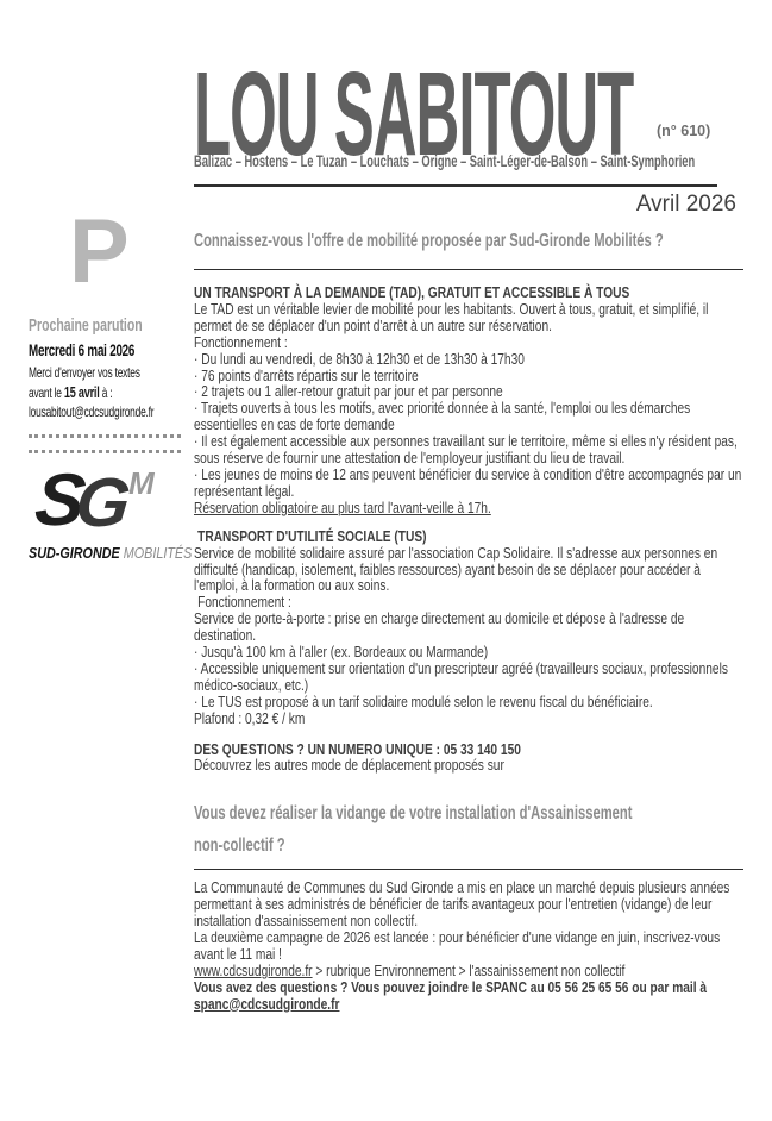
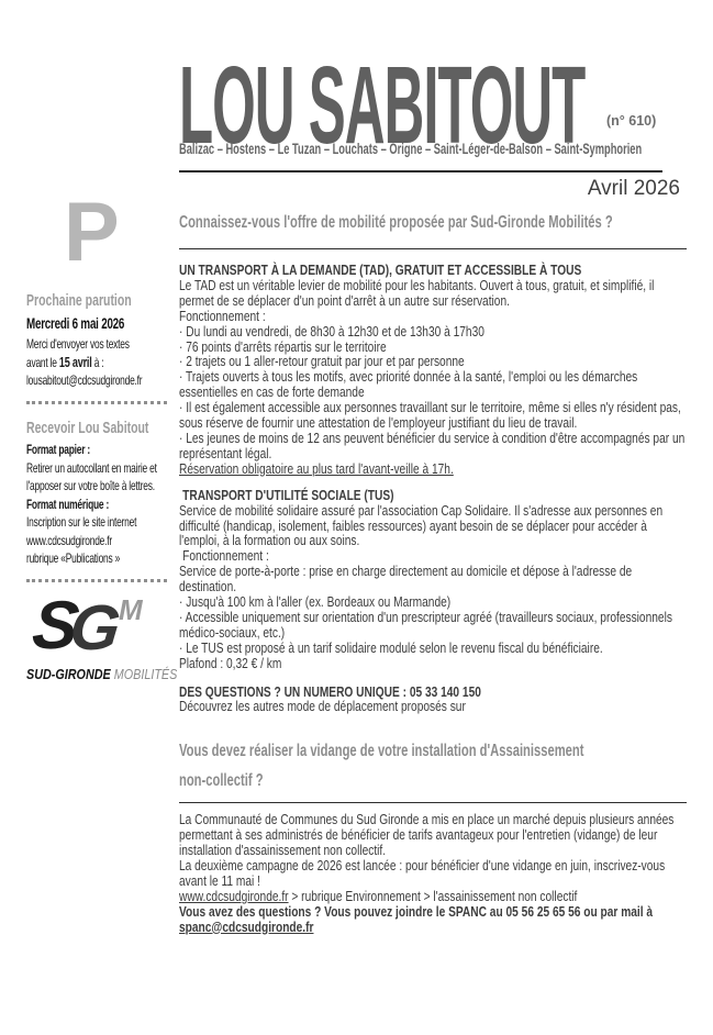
  LOU SABITOUT
  (n° 610)
  Balizac – Hostens – Le Tuzan – Louchats – Origne – Saint-Léger-de-Balson – Saint-Symphorien
  Avril 2026
  P
  Prochaine parution
  Mercredi 6 mai 2026
  Merci d'envoyer vos textes
  avant le 15 avril à :
  lousabitout@cdcsudgironde.fr
+ Recevoir Lou Sabitout
+ Format papier :
+ Retirer un autocollant en mairie et l'apposer sur votre boîte à lettres.
+ Format numérique :
+ Inscription sur le site internet
+ www.cdcsudgironde.fr
+ rubrique «Publications »
  M
  SUD-GIRONDE MOBILITÉS
  Connaissez-vous l'offre de mobilité proposée par Sud-Gironde Mobilités ?
  UN TRANSPORT À LA DEMANDE (TAD), GRATUIT ET ACCESSIBLE À TOUS
  Le TAD est un véritable levier de mobilité pour les habitants. Ouvert à tous, gratuit, et simplifié, il permet de se déplacer d'un point d'arrêt à un autre sur réservation.
  Fonctionnement :
  · Du lundi au vendredi, de 8h30 à 12h30 et de 13h30 à 17h30
  · 76 points d'arrêts répartis sur le territoire
  · 2 trajets ou 1 aller-retour gratuit par jour et par personne
  · Trajets ouverts à tous les motifs, avec priorité donnée à la santé, l'emploi ou les démarches essentielles en cas de forte demande
  · Il est également accessible aux personnes travaillant sur le territoire, même si elles n'y résident pas, sous réserve de fournir une attestation de l'employeur justifiant du lieu de travail.
  · Les jeunes de moins de 12 ans peuvent bénéficier du service à condition d'être accompagnés par un représentant légal.
  Réservation obligatoire au plus tard l'avant-veille à 17h.
  TRANSPORT D'UTILITÉ SOCIALE (TUS)
  Service de mobilité solidaire assuré par l'association Cap Solidaire. Il s'adresse aux personnes en difficulté (handicap, isolement, faibles ressources) ayant besoin de se déplacer pour accéder à l'emploi, à la formation ou aux soins.
  Fonctionnement :
  Service de porte-à-porte : prise en charge directement au domicile et dépose à l'adresse de destination.
  · Jusqu'à 100 km à l'aller (ex. Bordeaux ou Marmande)
  · Accessible uniquement sur orientation d'un prescripteur agréé (travailleurs sociaux, professionnels médico-sociaux, etc.)
  · Le TUS est proposé à un tarif solidaire modulé selon le revenu fiscal du bénéficiaire.
  Plafond : 0,32 € / km
  DES QUESTIONS ? UN NUMERO UNIQUE : 05 33 140 150
  Découvrez les autres mode de déplacement proposés sur
  Vous devez réaliser la vidange de votre installation d'Assainissement
  non-collectif ?
  La Communauté de Communes du Sud Gironde a mis en place un marché depuis plusieurs années permettant à ses administrés de bénéficier de tarifs avantageux pour l'entretien (vidange) de leur installation d'assainissement non collectif.
  La deuxième campagne de 2026 est lancée : pour bénéficier d'une vidange en juin, inscrivez-vous avant le 11 mai !
  www.cdcsudgironde.fr > rubrique Environnement > l'assainissement non collectif
  Vous avez des questions ? Vous pouvez joindre le SPANC au 05 56 25 65 56 ou par mail à spanc@cdcsudgironde.fr
